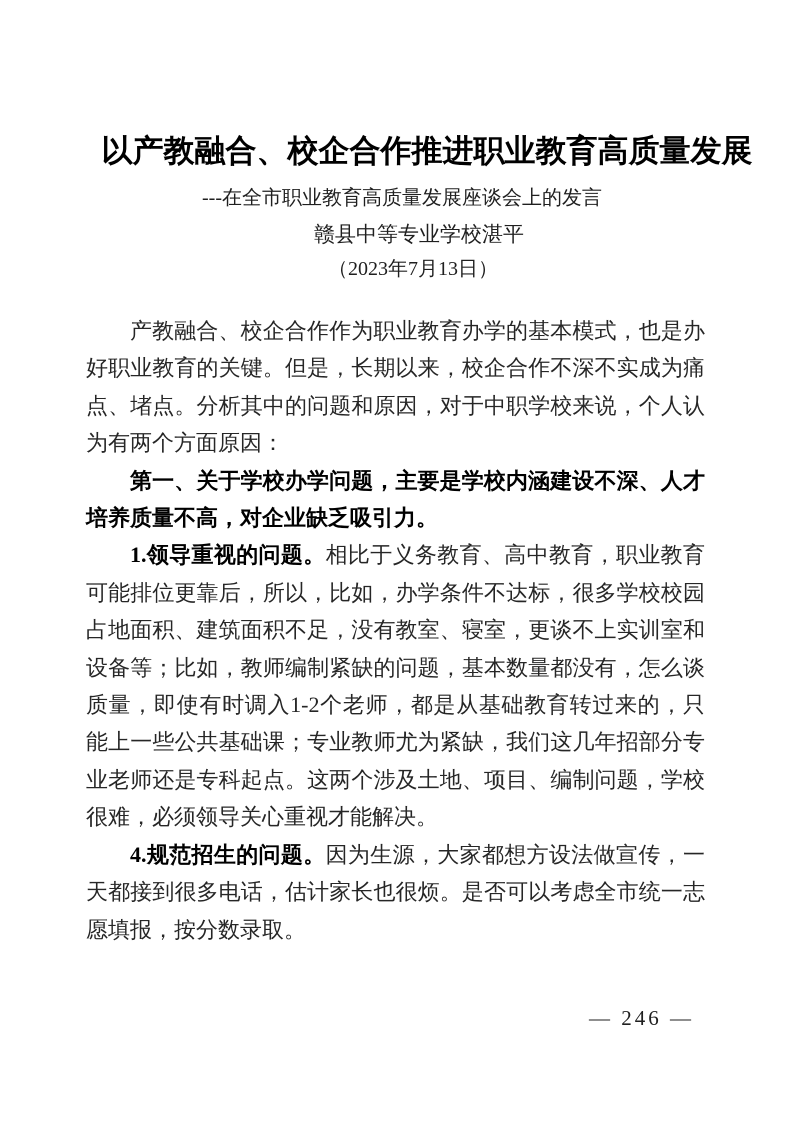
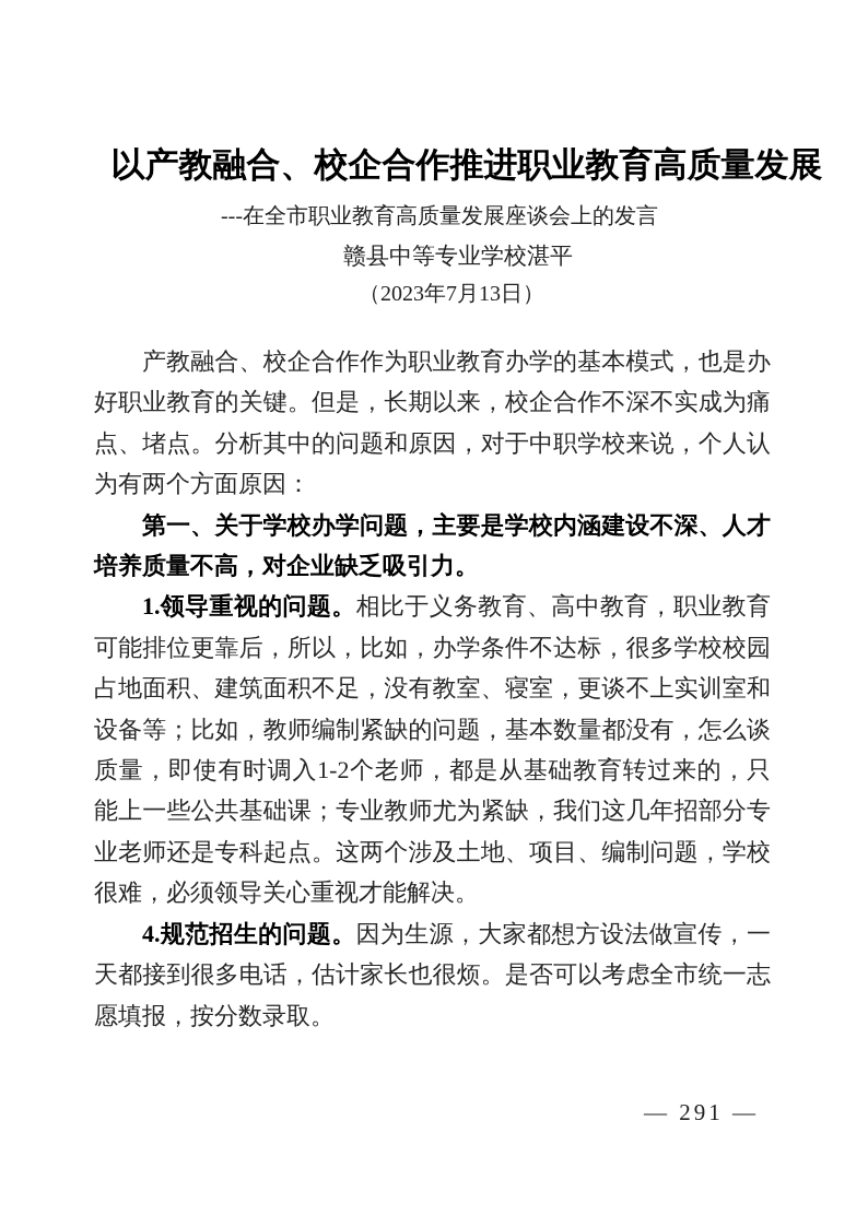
  以产教融合、校企合作推进职业教育高质量发展
  ---在全市职业教育高质量发展座谈会上的发言
  赣县中等专业学校湛平
  （2023年7月13日）
  产教融合、校企合作作为职业教育办学的基本模式，也是办好职业教育的关键。但是，长期以来，校企合作不深不实成为痛点、堵点。分析其中的问题和原因，对于中职学校来说，个人认为有两个方面原因：
  第一、关于学校办学问题，主要是学校内涵建设不深、人才培养质量不高，对企业缺乏吸引力。
  1.领导重视的问题。相比于义务教育、高中教育，职业教育可能排位更靠后，所以，比如，办学条件不达标，很多学校校园占地面积、建筑面积不足，没有教室、寝室，更谈不上实训室和设备等；比如，教师编制紧缺的问题，基本数量都没有，怎么谈质量，即使有时调入1-2个老师，都是从基础教育转过来的，只能上一些公共基础课；专业教师尤为紧缺，我们这几年招部分专业老师还是专科起点。这两个涉及土地、项目、编制问题，学校很难，必须领导关心重视才能解决。
  4.规范招生的问题。因为生源，大家都想方设法做宣传，一天都接到很多电话，估计家长也很烦。是否可以考虑全市统一志愿填报，按分数录取。
- — 246 —
+ — 291 —
